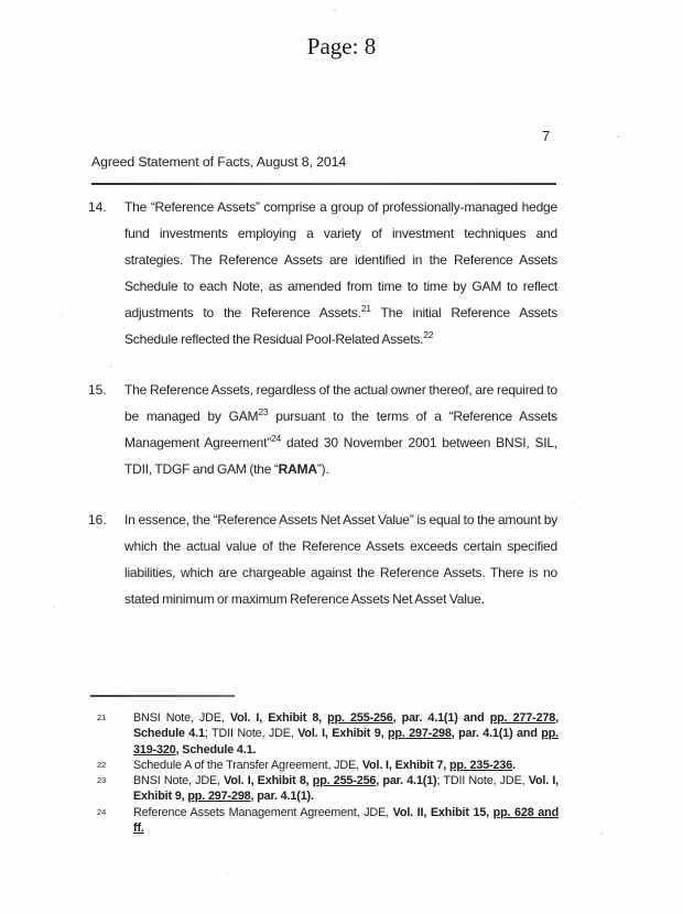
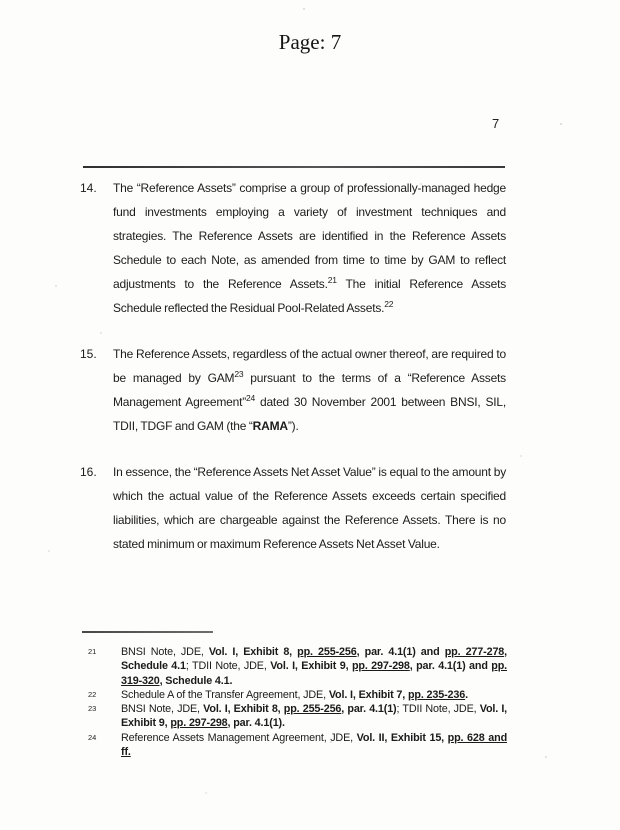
- Page: 8
+ Page: 7
  7
- Agreed Statement of Facts, August 8, 2014
  14.
  The “Reference Assets” comprise a group of professionally-managed hedge fund investments employing a variety of investment techniques and strategies. The Reference Assets are identified in the Reference Assets Schedule to each Note, as amended from time to time by GAM to reflect adjustments to the Reference Assets.21 The initial Reference Assets Schedule reflected the Residual Pool-Related Assets.22
  15.
  The Reference Assets, regardless of the actual owner thereof, are required to be managed by GAM23 pursuant to the terms of a “Reference Assets Management Agreement”24 dated 30 November 2001 between BNSI, SIL, TDII, TDGF and GAM (the “RAMA”).
  16.
  In essence, the “Reference Assets Net Asset Value” is equal to the amount by which the actual value of the Reference Assets exceeds certain specified liabilities, which are chargeable against the Reference Assets. There is no stated minimum or maximum Reference Assets Net Asset Value.
  21
  BNSI Note, JDE, Vol. I, Exhibit 8, pp. 255-256, par. 4.1(1) and pp. 277-278, Schedule 4.1; TDII Note, JDE, Vol. I, Exhibit 9, pp. 297-298, par. 4.1(1) and pp. 319-320, Schedule 4.1.
  22
  Schedule A of the Transfer Agreement, JDE, Vol. I, Exhibit 7, pp. 235-236.
  23
  BNSI Note, JDE, Vol. I, Exhibit 8, pp. 255-256, par. 4.1(1); TDII Note, JDE, Vol. I, Exhibit 9, pp. 297-298, par. 4.1(1).
  24
  Reference Assets Management Agreement, JDE, Vol. II, Exhibit 15, pp. 628 and ff.
